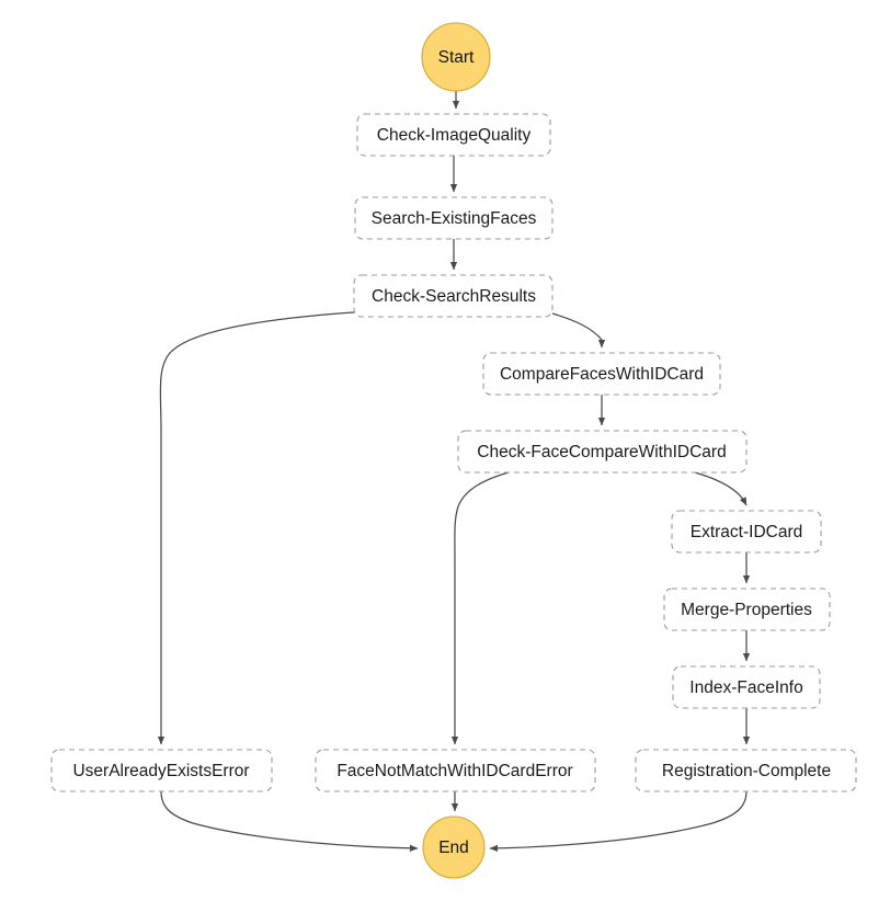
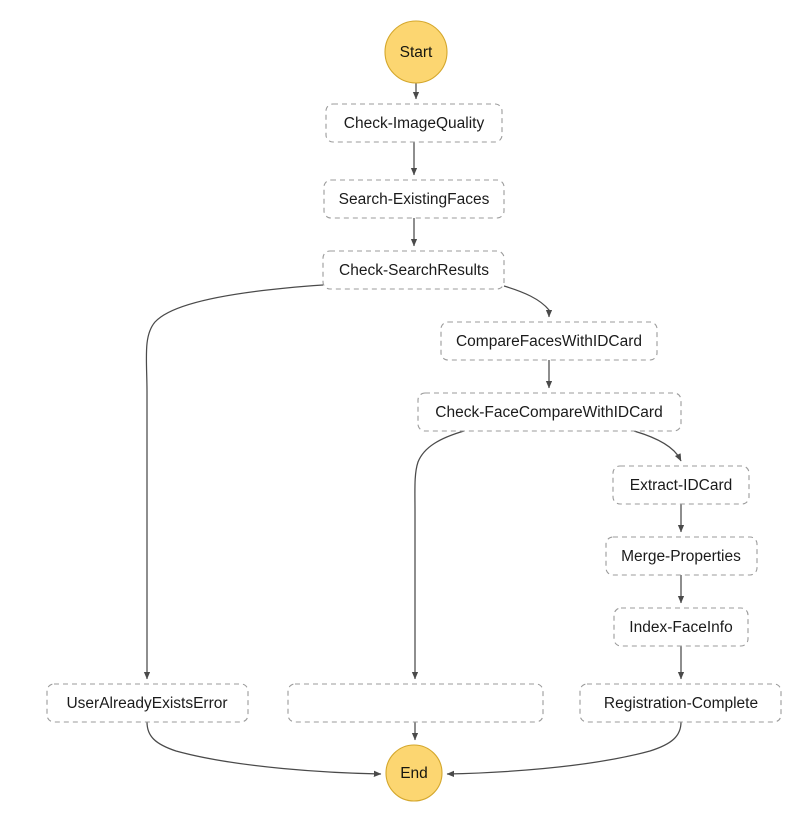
  Start
  Check-ImageQuality
  Search-ExistingFaces
  Check-SearchResults
  CompareFacesWithIDCard
  Check-FaceCompareWithIDCard
  Extract-IDCard
  Merge-Properties
  Index-FaceInfo
  UserAlreadyExistsError
- FaceNotMatchWithIDCardError
  Registration-Complete
  End
